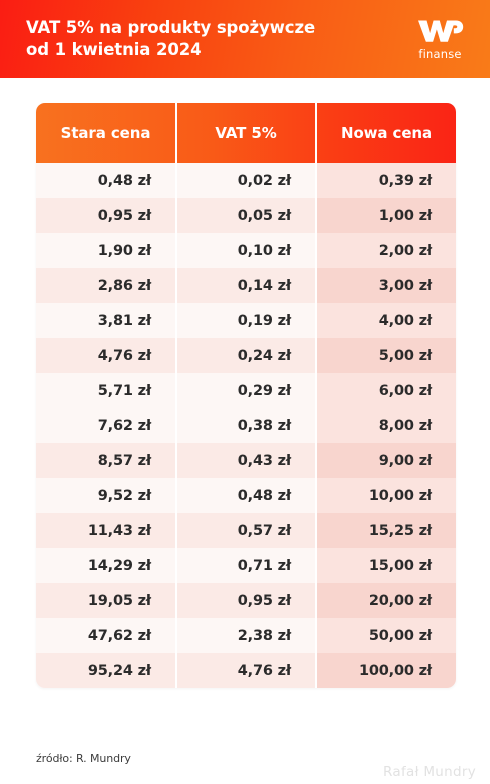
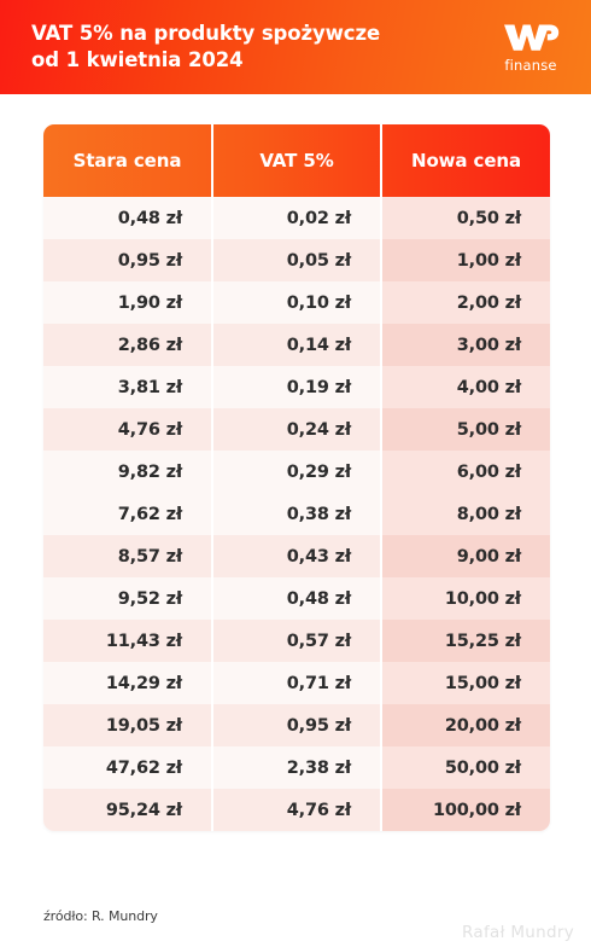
  VAT 5% na produkty spożywcze
  od 1 kwietnia 2024
  finanse
  Stara cena	VAT 5%	Nowa cena
- 0,48 zł	0,02 zł	0,39 zł
+ 0,48 zł	0,02 zł	0,50 zł
  0,95 zł	0,05 zł	1,00 zł
  1,90 zł	0,10 zł	2,00 zł
  2,86 zł	0,14 zł	3,00 zł
  3,81 zł	0,19 zł	4,00 zł
  4,76 zł	0,24 zł	5,00 zł
- 5,71 zł	0,29 zł	6,00 zł
+ 9,82 zł	0,29 zł	6,00 zł
  7,62 zł	0,38 zł	8,00 zł
  8,57 zł	0,43 zł	9,00 zł
  9,52 zł	0,48 zł	10,00 zł
  11,43 zł	0,57 zł	15,25 zł
  14,29 zł	0,71 zł	15,00 zł
  19,05 zł	0,95 zł	20,00 zł
  47,62 zł	2,38 zł	50,00 zł
  95,24 zł	4,76 zł	100,00 zł
  źródło: R. Mundry
  Rafał Mundry
